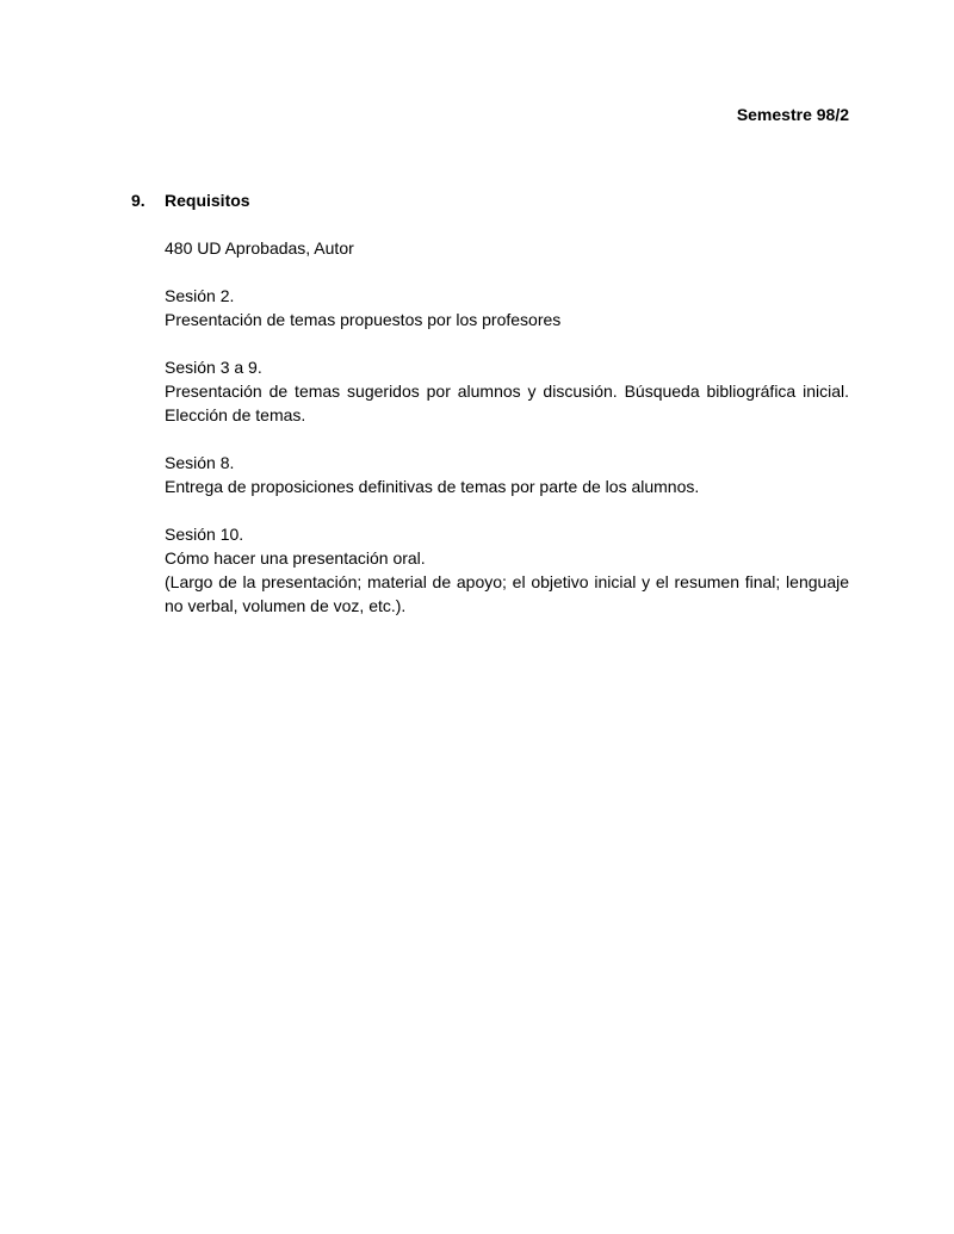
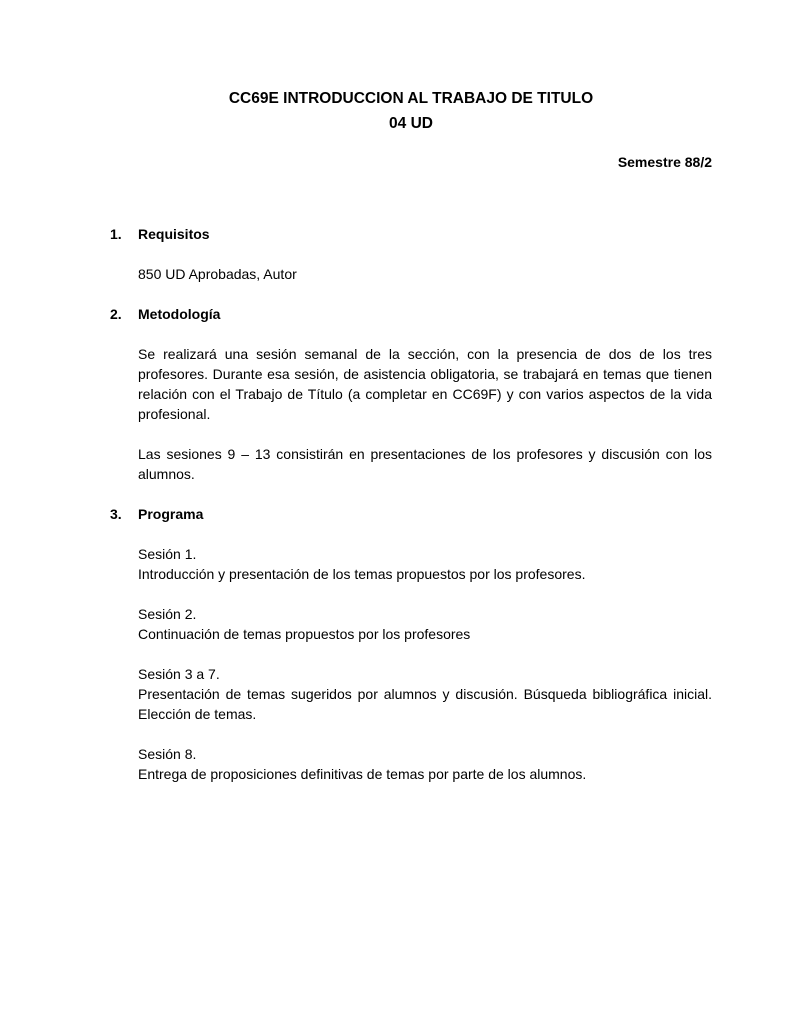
+ CC69E INTRODUCCION AL TRABAJO DE TITULO
+ 04 UD
- Semestre 98/2
+ Semestre 88/2
- 9.
+ 1.
  Requisitos
- 480 UD Aprobadas, Autor
+ 850 UD Aprobadas, Autor
+ 2.
+ Metodología
+ Se realizará una sesión semanal de la sección, con la presencia de dos de los tres profesores. Durante esa sesión, de asistencia obligatoria, se trabajará en temas que tienen relación con el Trabajo de Título (a completar en CC69F) y con varios aspectos de la vida profesional.
+ Las sesiones 9 – 13 consistirán en presentaciones de los profesores y discusión con los alumnos.
+ 3.
+ Programa
+ Sesión 1.
+ Introducción y presentación de los temas propuestos por los profesores.
  Sesión 2.
- Presentación de temas propuestos por los profesores
+ Continuación de temas propuestos por los profesores
- Sesión 3 a 9.
+ Sesión 3 a 7.
  Presentación de temas sugeridos por alumnos y discusión. Búsqueda bibliográfica inicial. Elección de temas.
  Sesión 8.
  Entrega de proposiciones definitivas de temas por parte de los alumnos.
- Sesión 10.
- Cómo hacer una presentación oral.
- (Largo de la presentación; material de apoyo; el objetivo inicial y el resumen final; lenguaje no verbal, volumen de voz, etc.).
